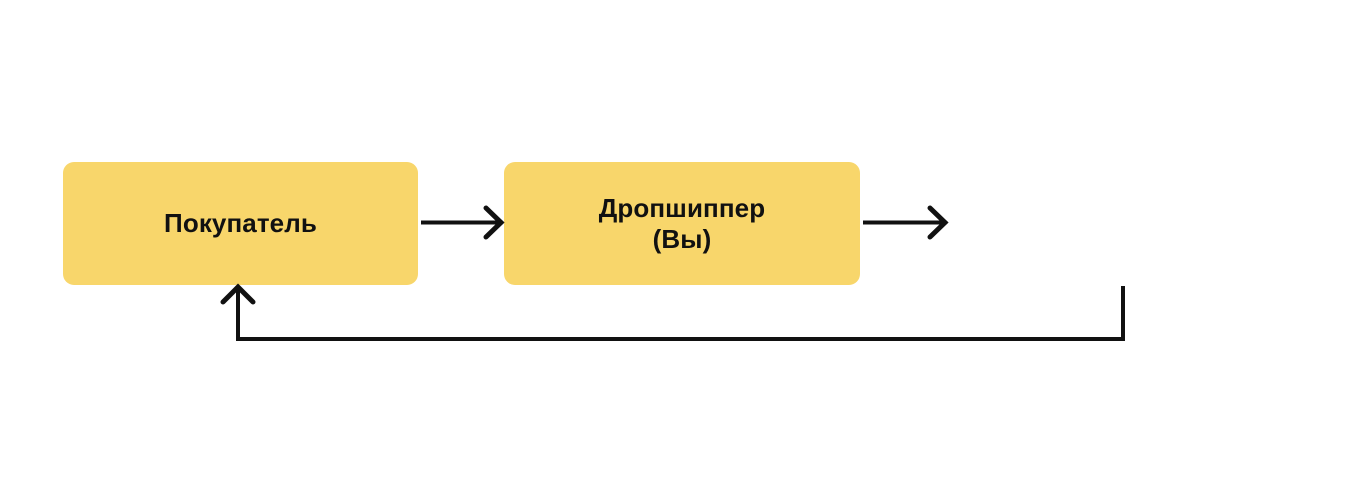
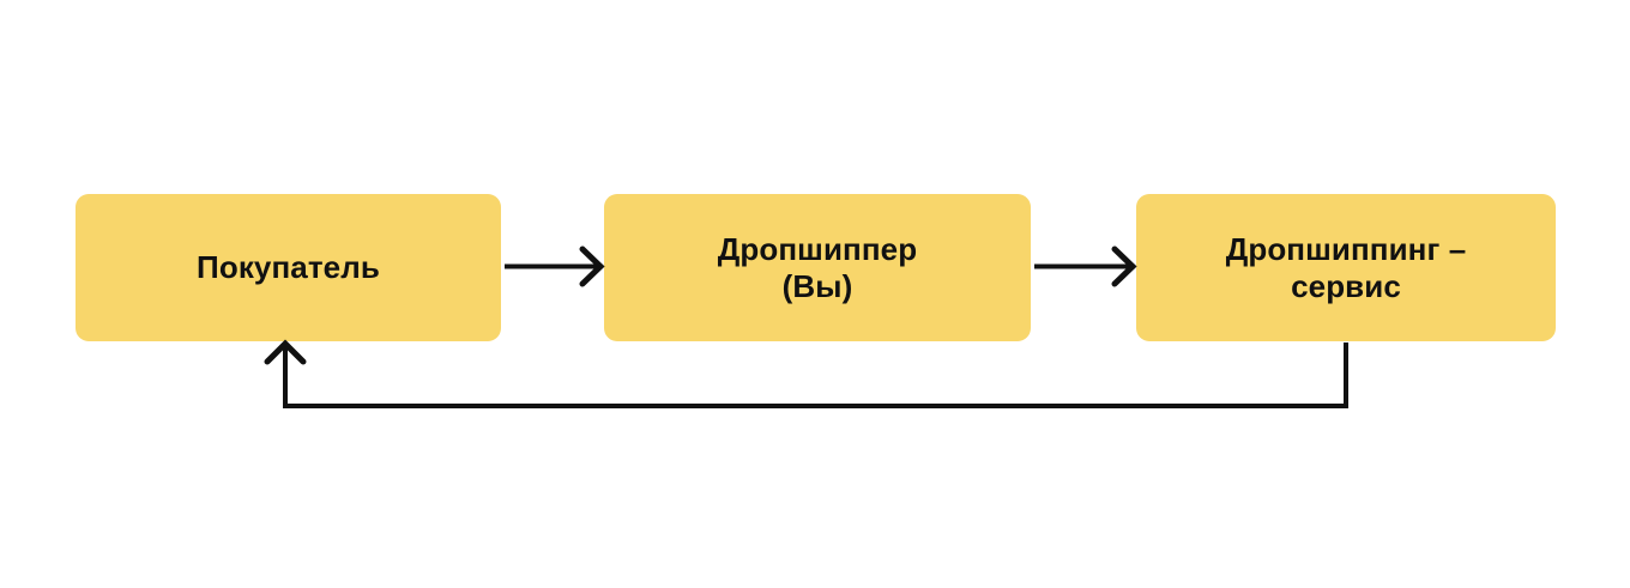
  Покупатель
  Дропшиппер
  (Вы)
+ Дропшиппинг –
+ сервис
